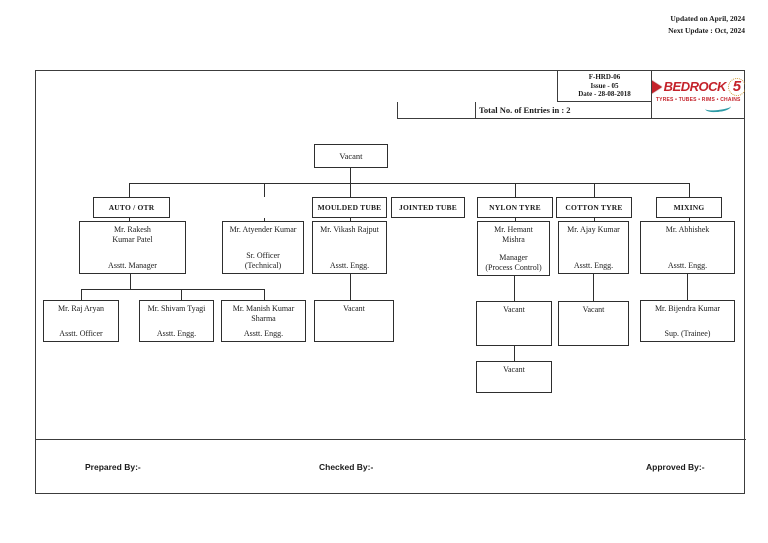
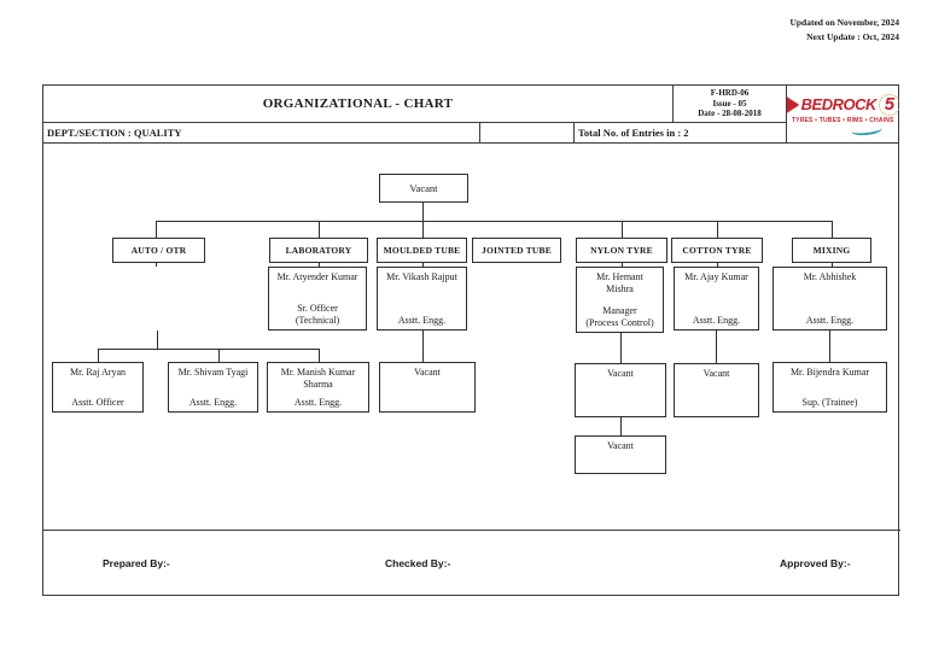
- Updated on April, 2024
+ Updated on November, 2024
  Next Update : Oct, 2024
+ ORGANIZATIONAL - CHART
  F-HRD-06
  Issue - 05
  Date - 28-08-2018
  BEDROCK
  5
+ DEPT./SECTION : QUALITY
  Total No. of Entries in : 2
  Vacant
  AUTO / OTR
+ LABORATORY
  MOULDED TUBE
  JOINTED TUBE
  NYLON TYRE
  COTTON TYRE
  MIXING
- Mr. Rakesh
- Kumar Patel
- Asstt. Manager
  Mr. Atyender Kumar
  Sr. Officer
  (Technical)
  Mr. Vikash Rajput
  Asstt. Engg.
  Mr. Hemant
  Mishra
  Manager
  (Process Control)
  Mr. Ajay Kumar
  Asstt. Engg.
  Mr. Abhishek
  Asstt. Engg.
  Mr. Raj Aryan
  Asstt. Officer
  Mr. Shivam Tyagi
  Asstt. Engg.
  Mr. Manish Kumar
  Sharma
  Asstt. Engg.
  Vacant
  Vacant
  Vacant
  Mr. Bijendra Kumar
  Sup. (Trainee)
  Vacant
  Prepared By:-
  Checked By:-
  Approved By:-
